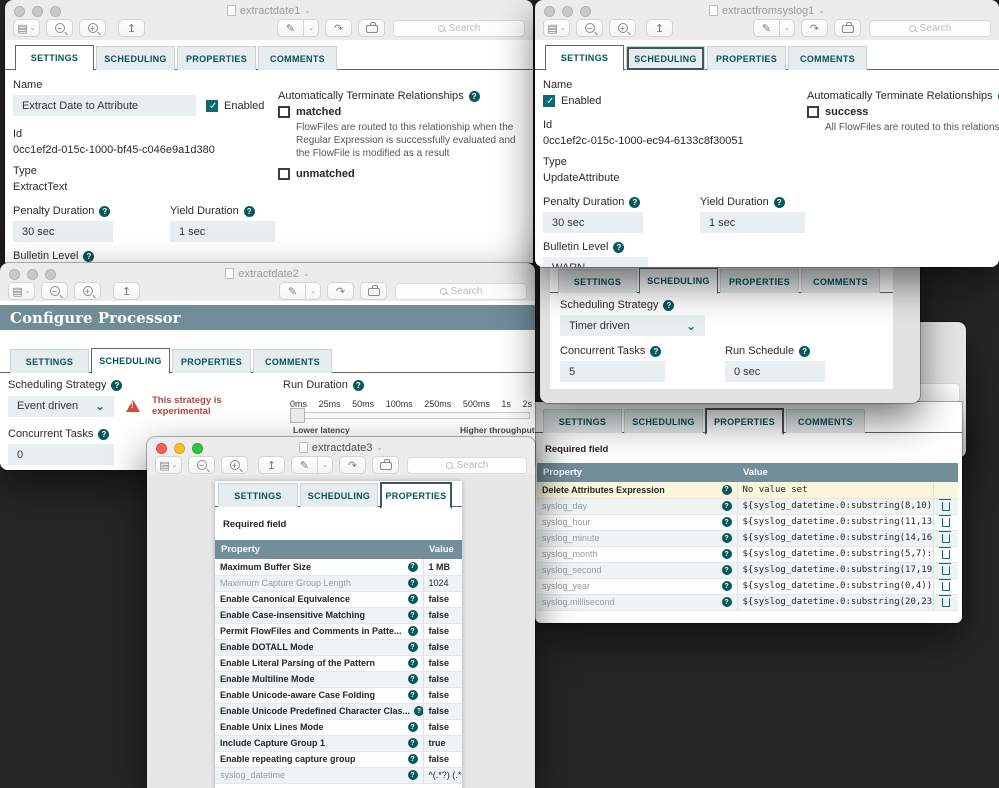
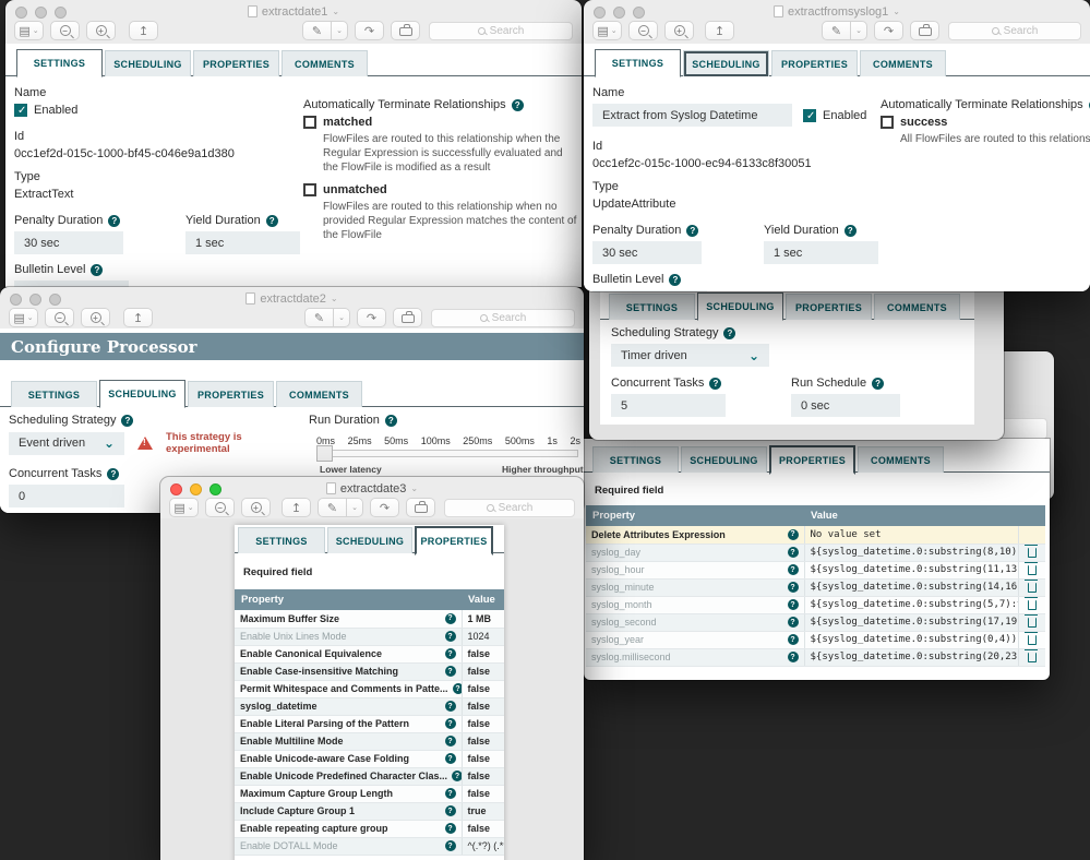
  extractdate1
  ⌄
  ▤
  −
  +
  ↥
  ✎
  ↷
  Search
  SETTINGS
  SCHEDULING
  PROPERTIES
  COMMENTS
  Name
- Extract Date to Attribute
  Enabled
  Id
  0cc1ef2d-015c-1000-bf45-c046e9a1d380
  Type
  ExtractText
  Penalty Duration
  ?
  30 sec
  Yield Duration
  ?
  1 sec
  Bulletin Level
  ?
  Automatically Terminate Relationships
  ?
  matched
  FlowFiles are routed to this relationship when the Regular Expression is successfully evaluated and the FlowFile is modified as a result
  unmatched
+ FlowFiles are routed to this relationship when no provided Regular Expression matches the content of the FlowFile
  extractfromsyslog1
  ⌄
  ▤
  −
  +
  ↥
  ✎
  ↷
  Search
  SETTINGS
  SCHEDULING
  PROPERTIES
  COMMENTS
  Name
+ Extract from Syslog Datetime
  Enabled
  Id
  0cc1ef2c-015c-1000-ec94-6133c8f30051
  Type
  UpdateAttribute
  Penalty Duration
  ?
  30 sec
  Yield Duration
  ?
  1 sec
  Bulletin Level
  ?
  Automatically Terminate Relationships
  success
  All FlowFiles are routed to this relations
  SETTINGS
  SCHEDULING
  PROPERTIES
  COMMENTS
  Scheduling Strategy
  ?
  Timer driven
  ⌄
  Concurrent Tasks
  ?
  5
  Run Schedule
  ?
  0 sec
  SETTINGS
  SCHEDULING
  PROPERTIES
  COMMENTS
  Required field
  Property	Value
  Delete Attributes Expression	No value set
  syslog_day	${syslog_datetime.0:substring(8,10)
  syslog_hour	${syslog_datetime.0:substring(11,13
  syslog_minute	${syslog_datetime.0:substring(14,16
  syslog_month	${syslog_datetime.0:substring(5,7):
  syslog_second	${syslog_datetime.0:substring(17,19
  syslog_year	${syslog_datetime.0:substring(0,4))
  syslog.millisecond	${syslog_datetime.0:substring(20,23
  extractdate2
  ⌄
  ▤
  −
  +
  ↥
  ✎
  ↷
  Search
  Configure Processor
  SETTINGS
  SCHEDULING
  PROPERTIES
  COMMENTS
  Scheduling Strategy
  ?
  Event driven
  ⌄
  This strategy is experimental
  Concurrent Tasks
  ?
  0
  Run Duration
  ?
  0ms
  25ms
  50ms
  100ms
  250ms
  500ms
  1s
  2s
  Lower latency
  Higher throughput
  extractdate3
  ⌄
  ▤
  −
  +
  ↥
  ✎
  ↷
  Search
  SETTINGS
  SCHEDULING
  PROPERTIES
  Required field
  Property	Value
  Maximum Buffer Size	1 MB
- Maximum Capture Group Length	1024
+ Enable Unix Lines Mode	1024
  Enable Canonical Equivalence	false
  Enable Case-insensitive Matching	false
- Permit FlowFiles and Comments in Patte...	false
+ Permit Whitespace and Comments in Patte...	false
- Enable DOTALL Mode	false
+ syslog_datetime	false
  Enable Literal Parsing of the Pattern	false
  Enable Multiline Mode	false
  Enable Unicode-aware Case Folding	false
  Enable Unicode Predefined Character Clas...	false
- Enable Unix Lines Mode	false
+ Maximum Capture Group Length	false
  Include Capture Group 1	true
  Enable repeating capture group	false
- syslog_datetime	^(.*?) (.*
+ Enable DOTALL Mode	^(.*?) (.*
